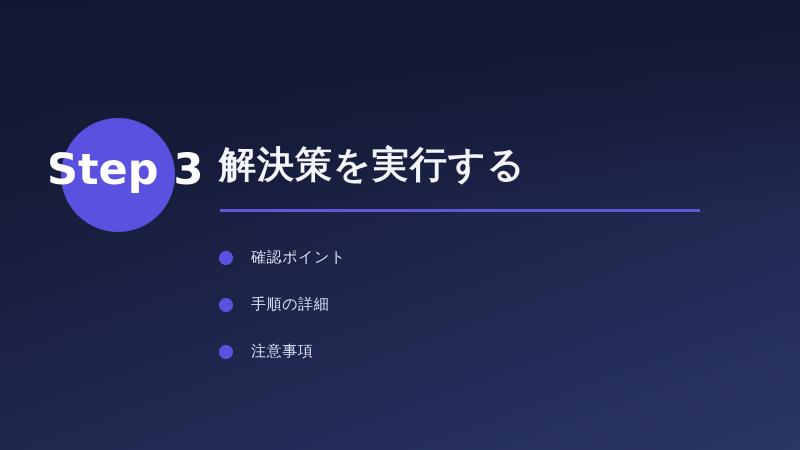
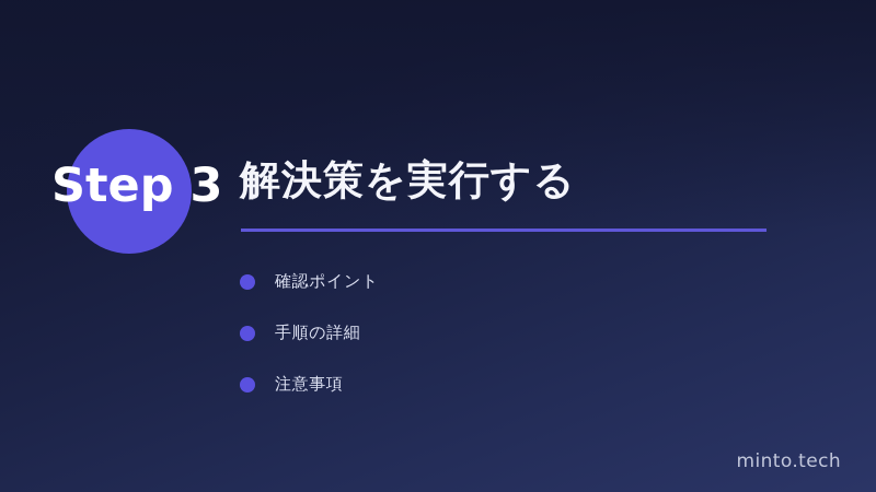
  Step 3
  解決策を実行する
  確認ポイント
  手順の詳細
  注意事項
+ minto.tech
